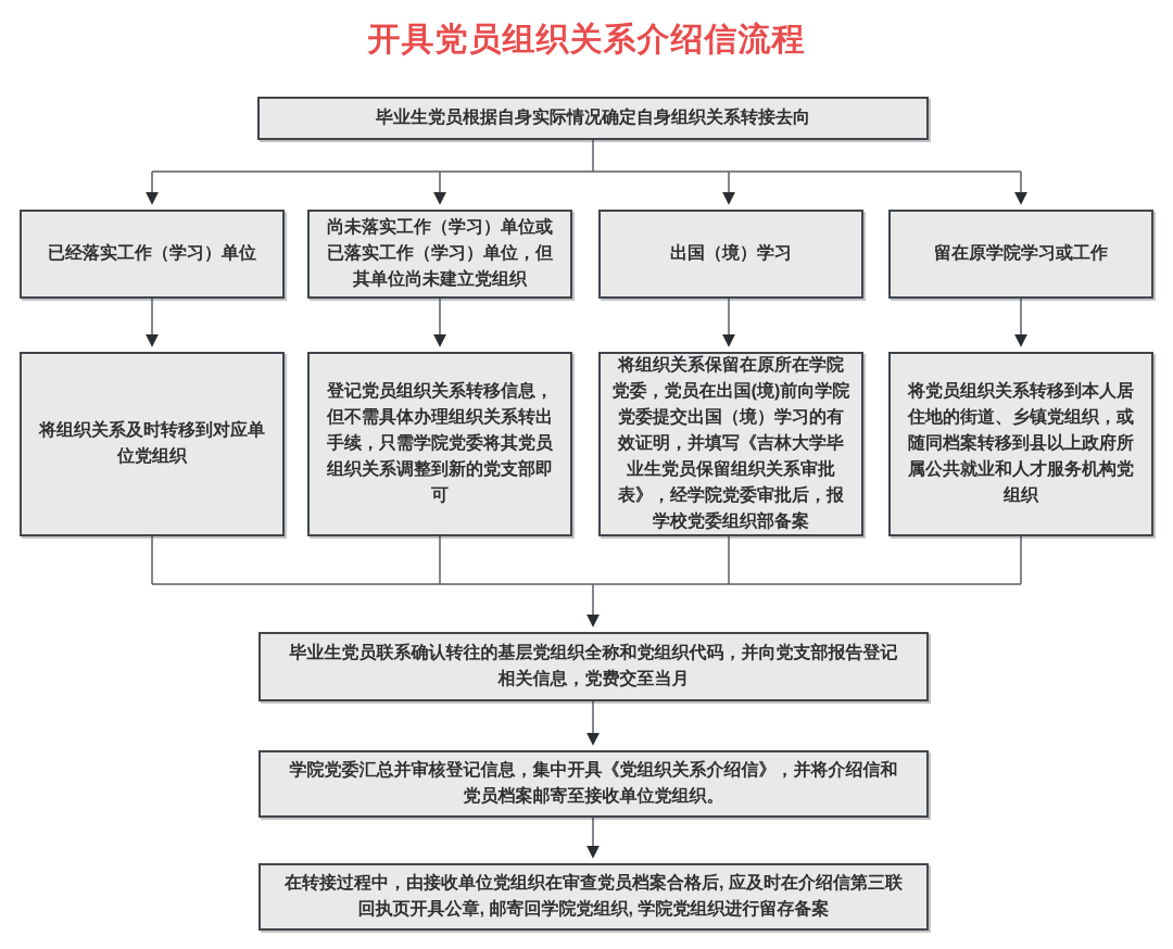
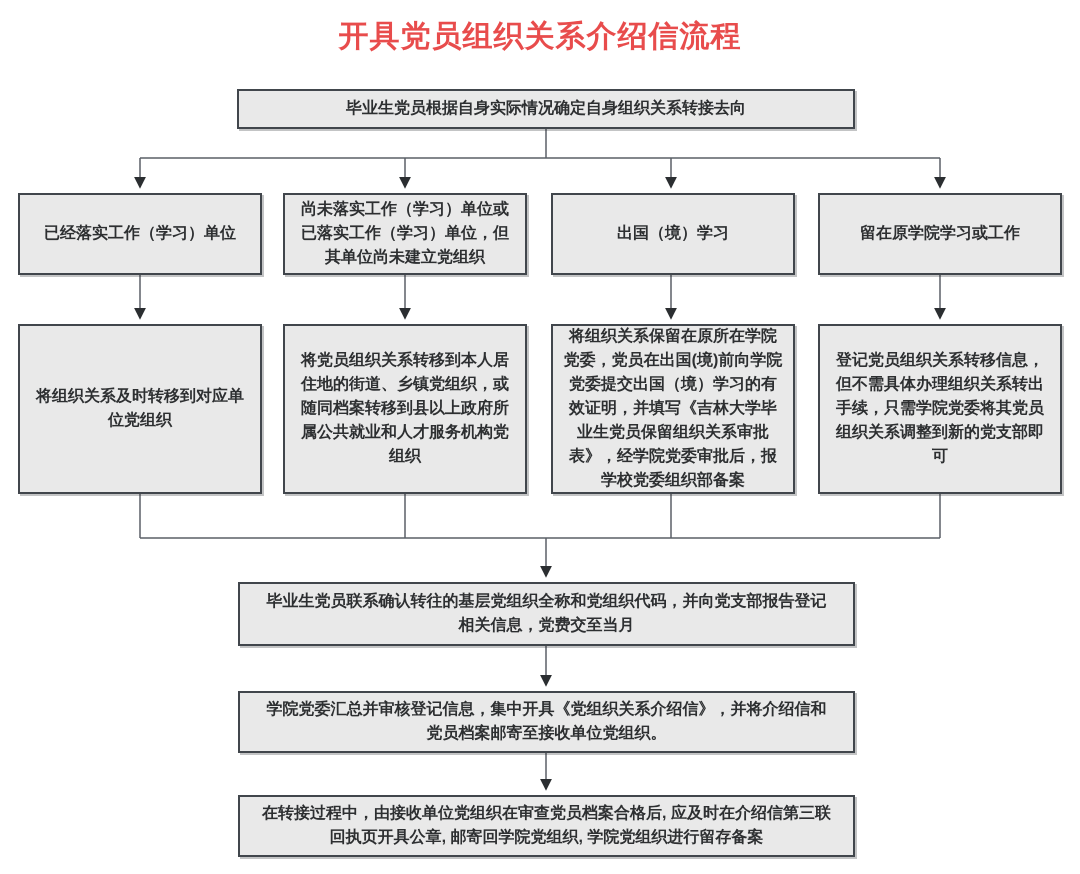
  开具党员组织关系介绍信流程
  毕业生党员根据自身实际情况确定自身组织关系转接去向
  已经落实工作（学习）单位
  尚未落实工作（学习）单位或已落实工作（学习）单位，但其单位尚未建立党组织
  出国（境）学习
  留在原学院学习或工作
  将组织关系及时转移到对应单位党组织
- 登记党员组织关系转移信息，但不需具体办理组织关系转出手续，只需学院党委将其党员组织关系调整到新的党支部即可
+ 将党员组织关系转移到本人居住地的街道、乡镇党组织，或随同档案转移到县以上政府所属公共就业和人才服务机构党组织
  将组织关系保留在原所在学院党委，党员在出国(境)前向学院党委提交出国（境）学习的有效证明，并填写《吉林大学毕业生党员保留组织关系审批表》，经学院党委审批后，报学校党委组织部备案
- 将党员组织关系转移到本人居住地的街道、乡镇党组织，或随同档案转移到县以上政府所属公共就业和人才服务机构党组织
+ 登记党员组织关系转移信息，但不需具体办理组织关系转出手续，只需学院党委将其党员组织关系调整到新的党支部即可
  毕业生党员联系确认转往的基层党组织全称和党组织代码，并向党支部报告登记相关信息，党费交至当月
  学院党委汇总并审核登记信息，集中开具《党组织关系介绍信》，并将介绍信和党员档案邮寄至接收单位党组织。
  在转接过程中，由接收单位党组织在审查党员档案合格后, 应及时在介绍信第三联回执页开具公章, 邮寄回学院党组织, 学院党组织进行留存备案
